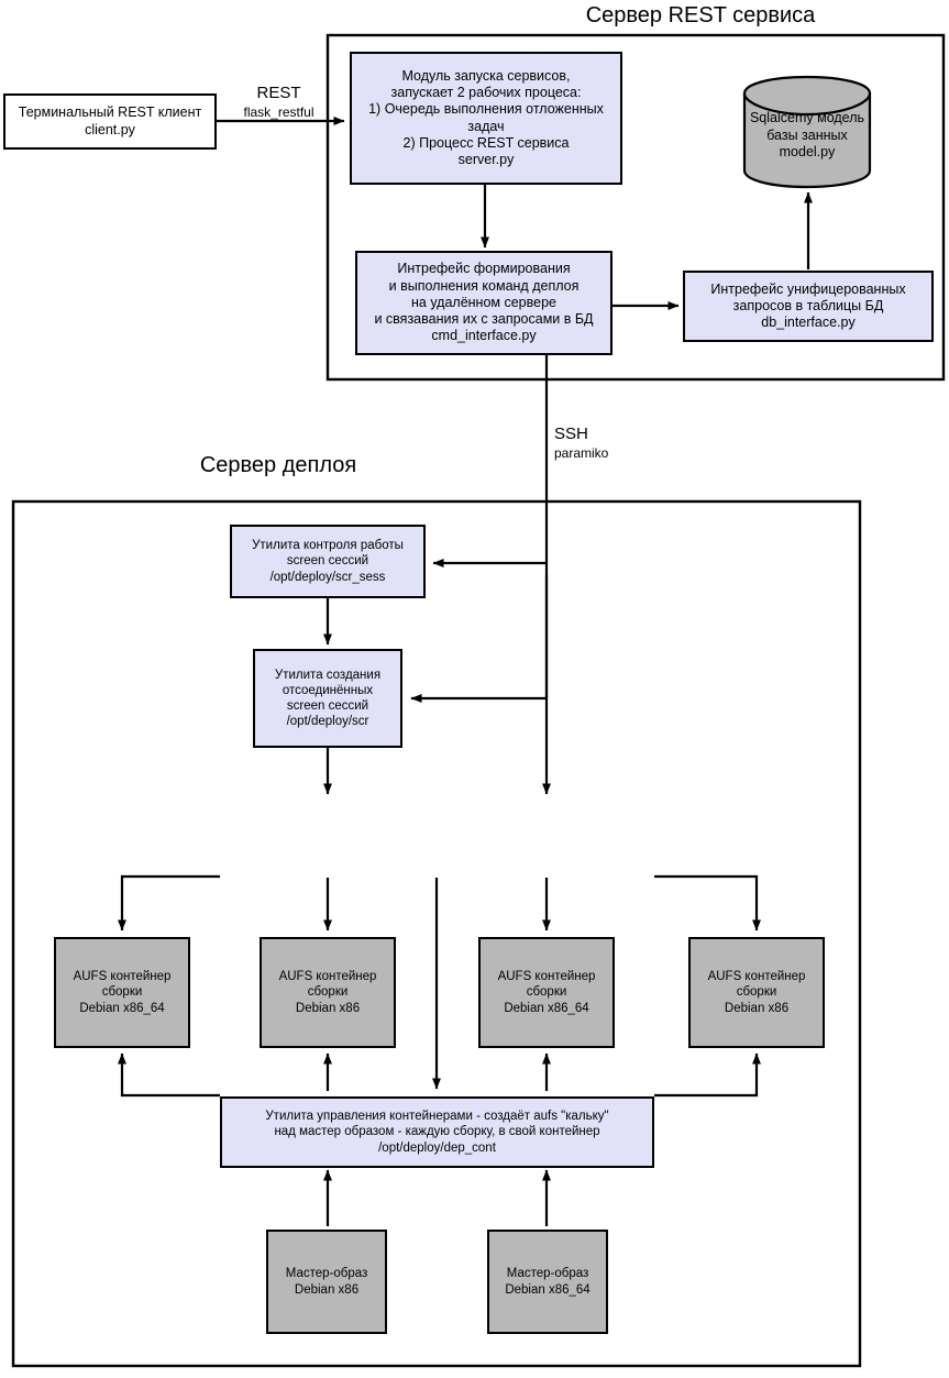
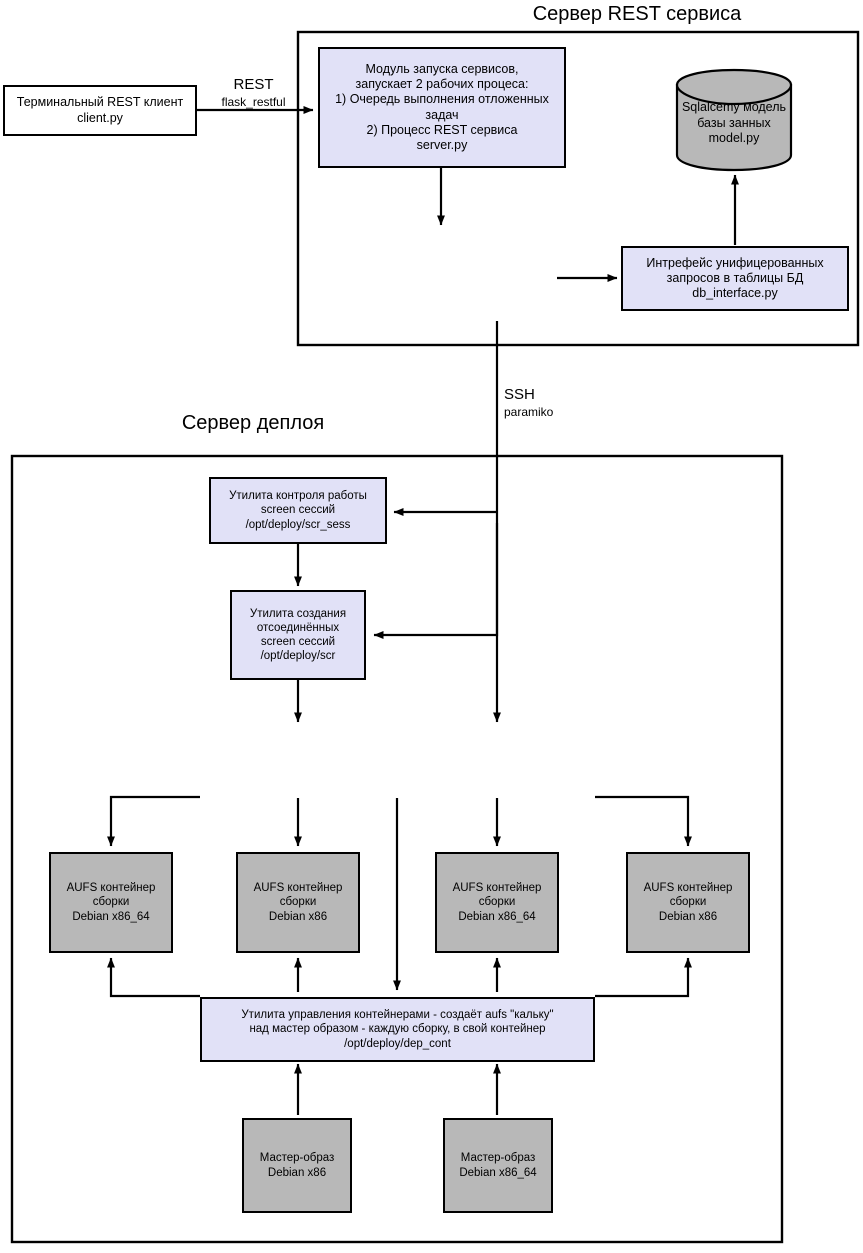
  Сервер REST сервиса
  Сервер деплоя
  REST
  flask_restful
  SSH
  paramiko
  Терминальный REST клиент
  client.py
  Модуль запуска сервисов,
  запускает 2 рабочих процеса:
  1) Очередь выполнения отложенных
  задач
  2) Процесс REST сервиса
  server.py
  Sqlalcemy модель
  базы занных
  model.py
- Интрефейс формирования
- и выполнения команд деплоя
- на удалённом сервере
- и связавания их с запросами в БД
- cmd_interface.py
  Интрефейс унифицерованных
  запросов в таблицы БД
  db_interface.py
  Утилита контроля работы
  screen сессий
  /opt/deploy/scr_sess
  Утилита создания
  отсоединённых
  screen сессий
  /opt/deploy/scr
  AUFS контейнер
  сборки
  Debian x86_64
  AUFS контейнер
  сборки
  Debian x86
  AUFS контейнер
  сборки
  Debian x86_64
  AUFS контейнер
  сборки
  Debian x86
  Утилита управления контейнерами - создаёт aufs "кальку"
  над мастер образом - каждую сборку, в свой контейнер
  /opt/deploy/dep_cont
  Мастер-образ
  Debian x86
  Мастер-образ
  Debian x86_64
